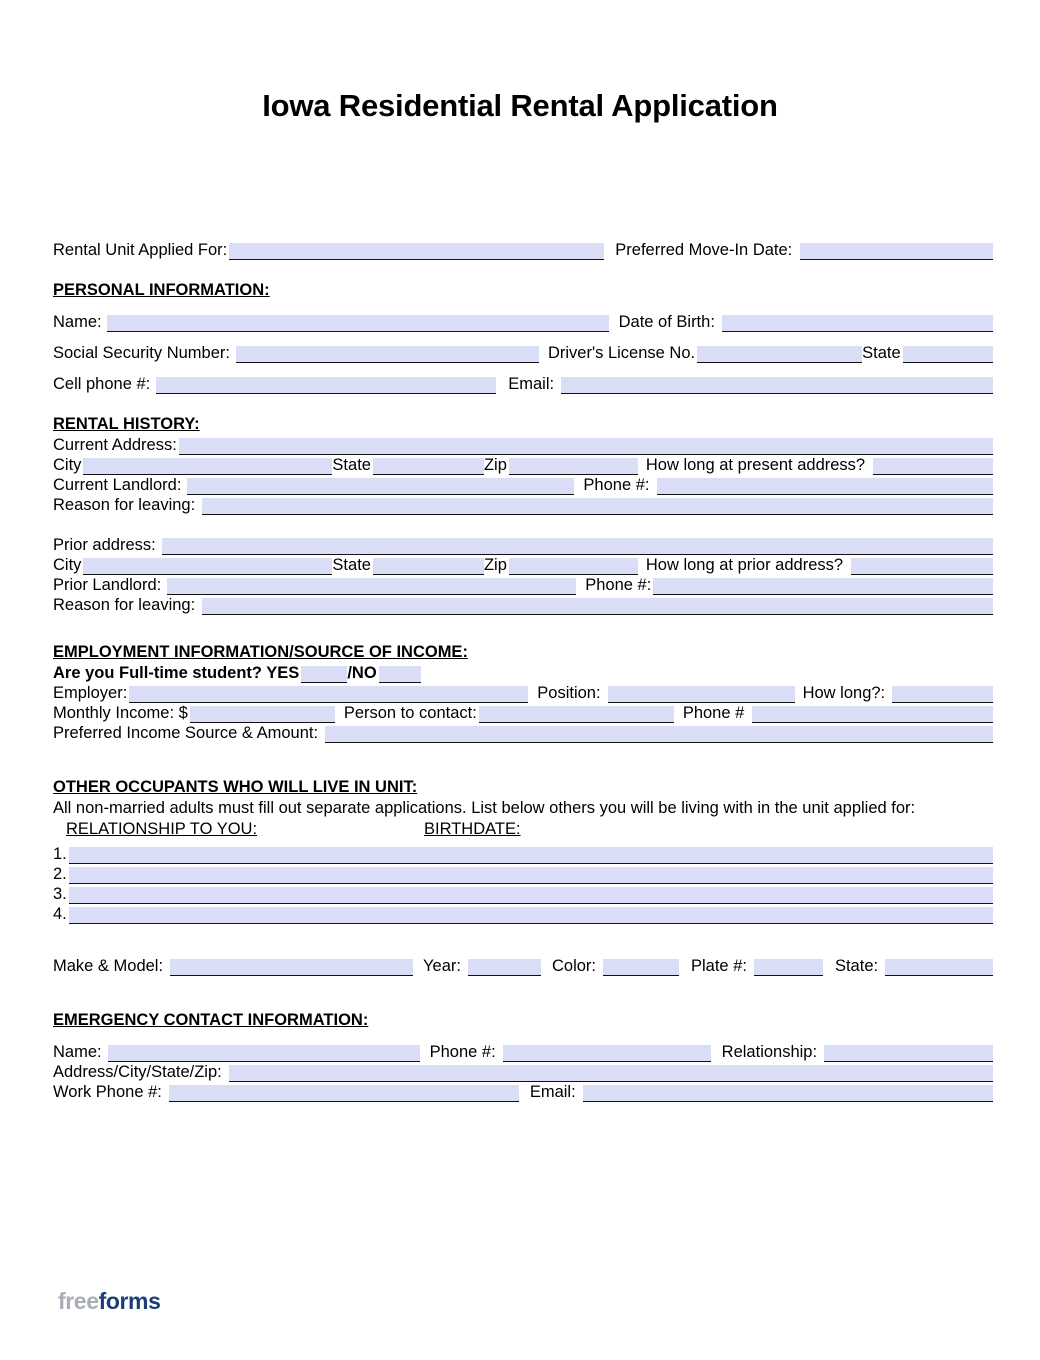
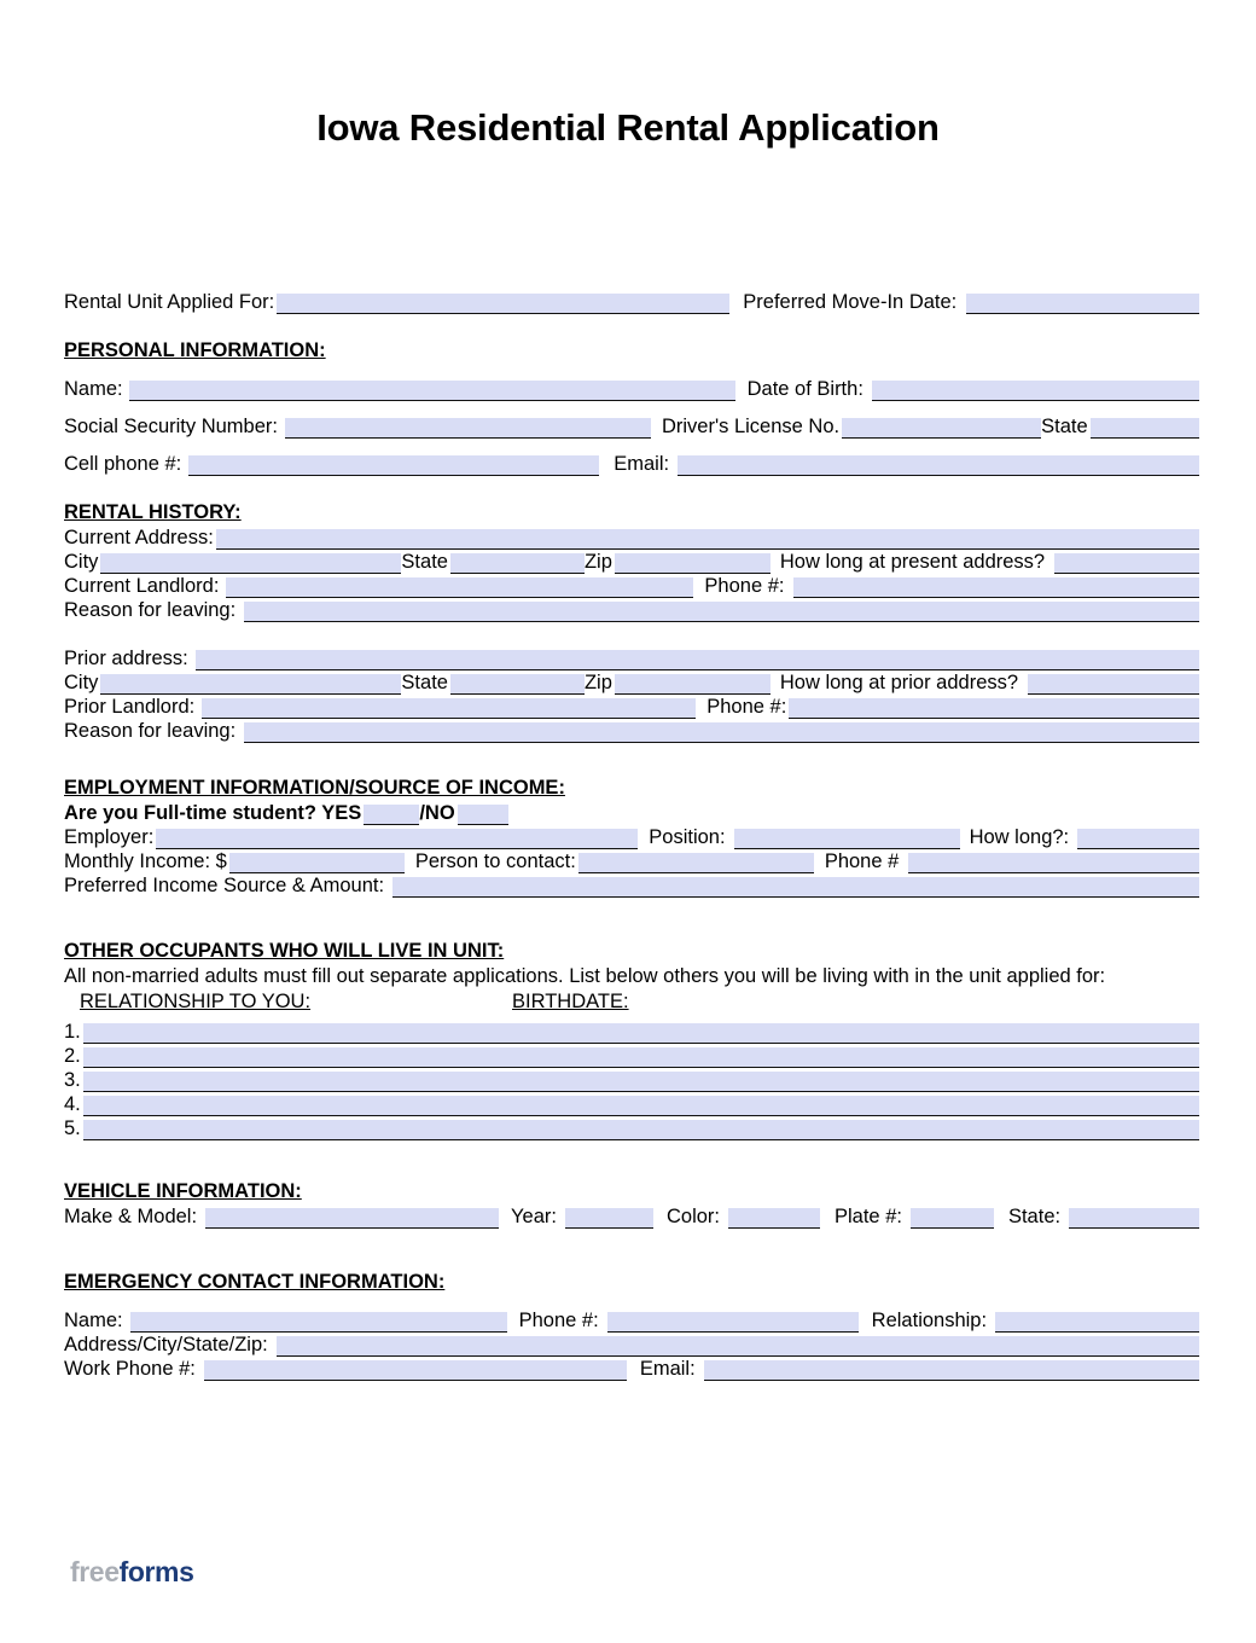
  Iowa Residential Rental Application
  Rental Unit Applied For:
  Preferred Move-In Date:
  PERSONAL INFORMATION:
  Name:
  Date of Birth:
  Social Security Number:
  Driver's License No.
  State
  Cell phone #:
  Email:
  RENTAL HISTORY:
  Current Address:
  City
  State
  Zip
  How long at present address?
  Current Landlord:
  Phone #:
  Reason for leaving:
  Prior address:
  City
  State
  Zip
  How long at prior address?
  Prior Landlord:
  Phone #:
  Reason for leaving:
  EMPLOYMENT INFORMATION/SOURCE OF INCOME:
  Are you Full-time student? YES
  /NO
  Employer:
  Position:
  How long?:
  Monthly Income: $
  Person to contact:
  Phone #
  Preferred Income Source & Amount:
  OTHER OCCUPANTS WHO WILL LIVE IN UNIT:
  All non-married adults must fill out separate applications. List below others you will be living with in the unit applied for:
  RELATIONSHIP TO YOU:
  BIRTHDATE:
  1.
  2.
  3.
  4.
+ 5.
+ VEHICLE INFORMATION:
  Make & Model:
  Year:
  Color:
  Plate #:
  State:
  EMERGENCY CONTACT INFORMATION:
  Name:
  Phone #:
  Relationship:
  Address/City/State/Zip:
  Work Phone #:
  Email:
  freeforms
